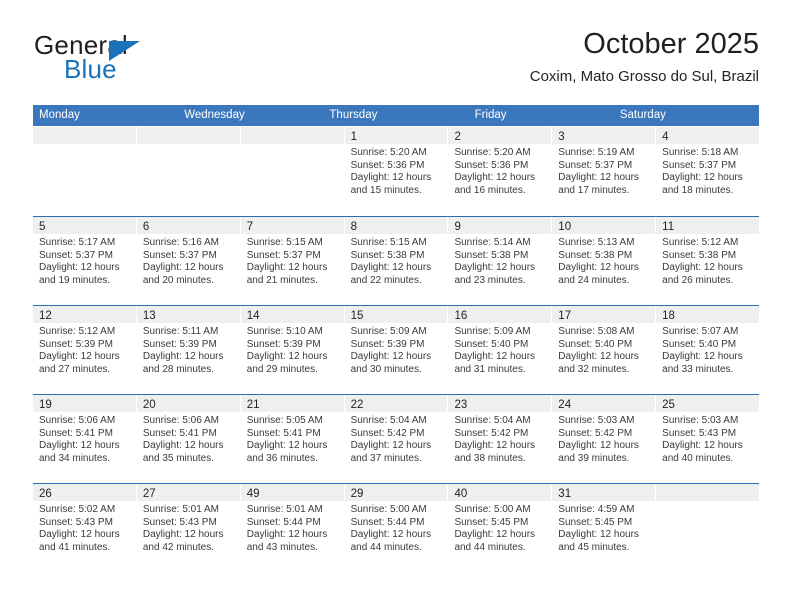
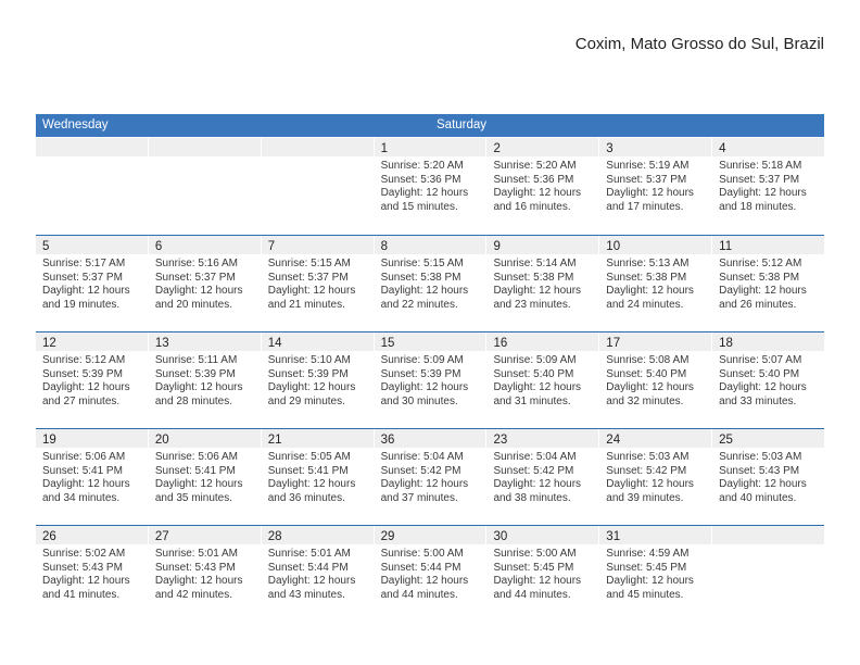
- General
- Blue
- October 2025
  Coxim, Mato Grosso do Sul, Brazil
- Monday
  Wednesday
- Thursday
- Friday
  Saturday
  1
  Sunrise: 5:20 AM
  Sunset: 5:36 PM
  Daylight: 12 hours
  and 15 minutes.
  2
  Sunrise: 5:20 AM
  Sunset: 5:36 PM
  Daylight: 12 hours
  and 16 minutes.
  3
  Sunrise: 5:19 AM
  Sunset: 5:37 PM
  Daylight: 12 hours
  and 17 minutes.
  4
  Sunrise: 5:18 AM
  Sunset: 5:37 PM
  Daylight: 12 hours
  and 18 minutes.
  5
  Sunrise: 5:17 AM
  Sunset: 5:37 PM
  Daylight: 12 hours
  and 19 minutes.
  6
  Sunrise: 5:16 AM
  Sunset: 5:37 PM
  Daylight: 12 hours
  and 20 minutes.
  7
  Sunrise: 5:15 AM
  Sunset: 5:37 PM
  Daylight: 12 hours
  and 21 minutes.
  8
  Sunrise: 5:15 AM
  Sunset: 5:38 PM
  Daylight: 12 hours
  and 22 minutes.
  9
  Sunrise: 5:14 AM
  Sunset: 5:38 PM
  Daylight: 12 hours
  and 23 minutes.
  10
  Sunrise: 5:13 AM
  Sunset: 5:38 PM
  Daylight: 12 hours
  and 24 minutes.
  11
  Sunrise: 5:12 AM
  Sunset: 5:38 PM
  Daylight: 12 hours
  and 26 minutes.
  12
  Sunrise: 5:12 AM
  Sunset: 5:39 PM
  Daylight: 12 hours
  and 27 minutes.
  13
  Sunrise: 5:11 AM
  Sunset: 5:39 PM
  Daylight: 12 hours
  and 28 minutes.
  14
  Sunrise: 5:10 AM
  Sunset: 5:39 PM
  Daylight: 12 hours
  and 29 minutes.
  15
  Sunrise: 5:09 AM
  Sunset: 5:39 PM
  Daylight: 12 hours
  and 30 minutes.
  16
  Sunrise: 5:09 AM
  Sunset: 5:40 PM
  Daylight: 12 hours
  and 31 minutes.
  17
  Sunrise: 5:08 AM
  Sunset: 5:40 PM
  Daylight: 12 hours
  and 32 minutes.
  18
  Sunrise: 5:07 AM
  Sunset: 5:40 PM
  Daylight: 12 hours
  and 33 minutes.
  19
  Sunrise: 5:06 AM
  Sunset: 5:41 PM
  Daylight: 12 hours
  and 34 minutes.
  20
  Sunrise: 5:06 AM
  Sunset: 5:41 PM
  Daylight: 12 hours
  and 35 minutes.
  21
  Sunrise: 5:05 AM
  Sunset: 5:41 PM
  Daylight: 12 hours
  and 36 minutes.
- 22
+ 36
  Sunrise: 5:04 AM
  Sunset: 5:42 PM
  Daylight: 12 hours
  and 37 minutes.
  23
  Sunrise: 5:04 AM
  Sunset: 5:42 PM
  Daylight: 12 hours
  and 38 minutes.
  24
  Sunrise: 5:03 AM
  Sunset: 5:42 PM
  Daylight: 12 hours
  and 39 minutes.
  25
  Sunrise: 5:03 AM
  Sunset: 5:43 PM
  Daylight: 12 hours
  and 40 minutes.
  26
  Sunrise: 5:02 AM
  Sunset: 5:43 PM
  Daylight: 12 hours
  and 41 minutes.
  27
  Sunrise: 5:01 AM
  Sunset: 5:43 PM
  Daylight: 12 hours
  and 42 minutes.
- 49
+ 28
  Sunrise: 5:01 AM
  Sunset: 5:44 PM
  Daylight: 12 hours
  and 43 minutes.
  29
  Sunrise: 5:00 AM
  Sunset: 5:44 PM
  Daylight: 12 hours
  and 44 minutes.
- 40
+ 30
  Sunrise: 5:00 AM
  Sunset: 5:45 PM
  Daylight: 12 hours
  and 44 minutes.
  31
  Sunrise: 4:59 AM
  Sunset: 5:45 PM
  Daylight: 12 hours
  and 45 minutes.
